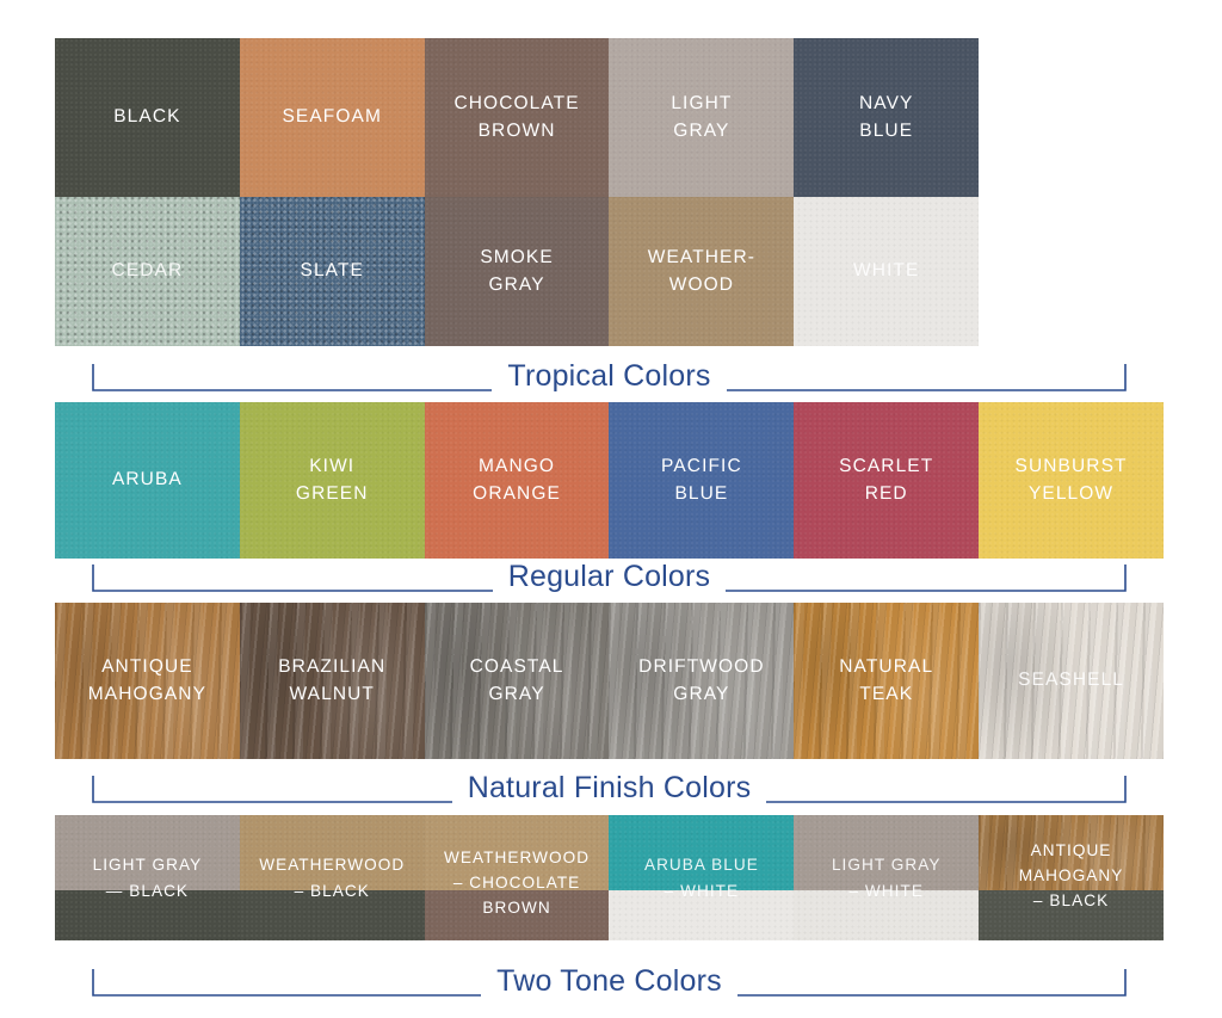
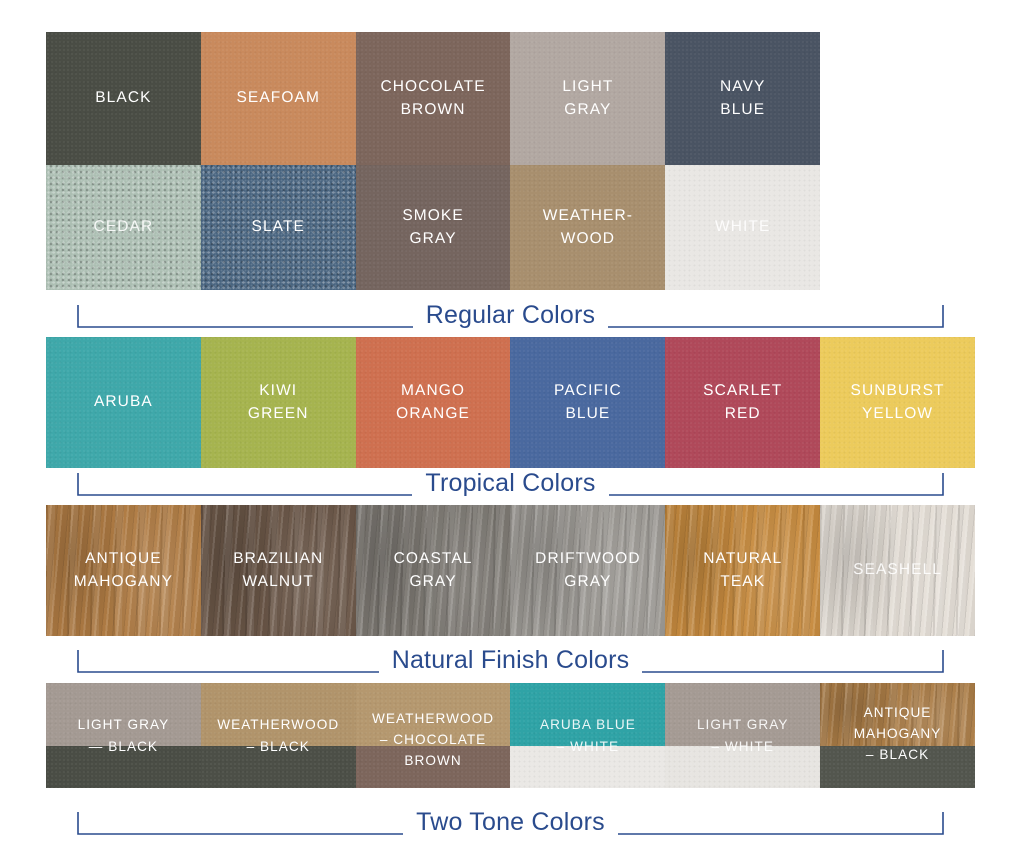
  BLACK
  SEAFOAM
  CHOCOLATE
  BROWN
  LIGHT
  GRAY
  NAVY
  BLUE
  CEDAR
  SLATE
  SMOKE
  GRAY
  WEATHER-
  WOOD
  WHITE
- Tropical Colors
+ Regular Colors
  ARUBA
  KIWI
  GREEN
  MANGO
  ORANGE
  PACIFIC
  BLUE
  SCARLET
  RED
  SUNBURST
  YELLOW
- Regular Colors
+ Tropical Colors
  ANTIQUE
  MAHOGANY
  BRAZILIAN
  WALNUT
  COASTAL
  GRAY
  DRIFTWOOD
  GRAY
  NATURAL
  TEAK
  SEASHELL
  Natural Finish Colors
  LIGHT GRAY
  — BLACK
  WEATHERWOOD
  – BLACK
  WEATHERWOOD
  – CHOCOLATE
  BROWN
  ARUBA BLUE
  – WHITE
  LIGHT GRAY
  – WHITE
  ANTIQUE
  MAHOGANY
  – BLACK
  Two Tone Colors
